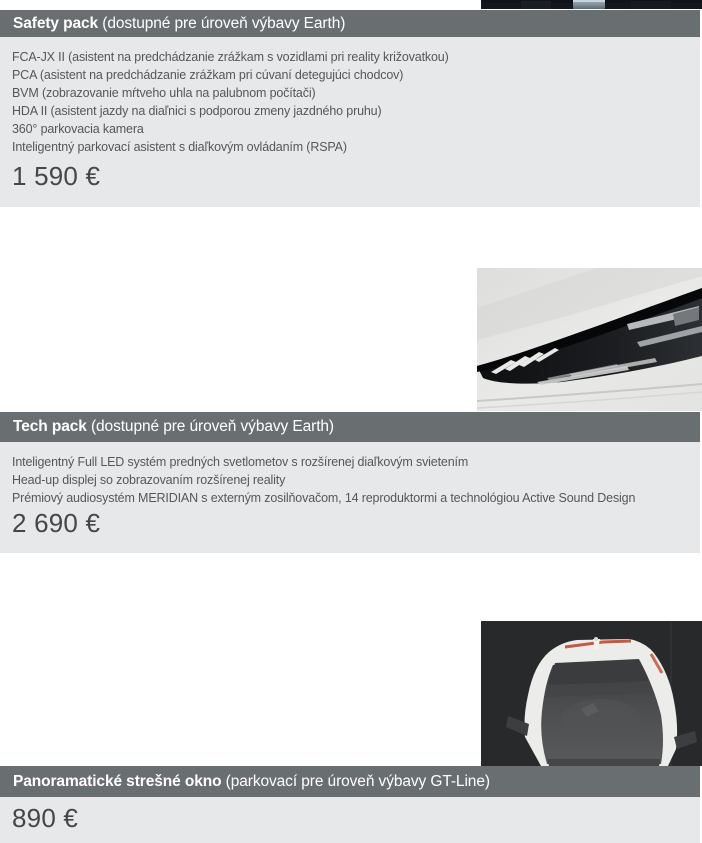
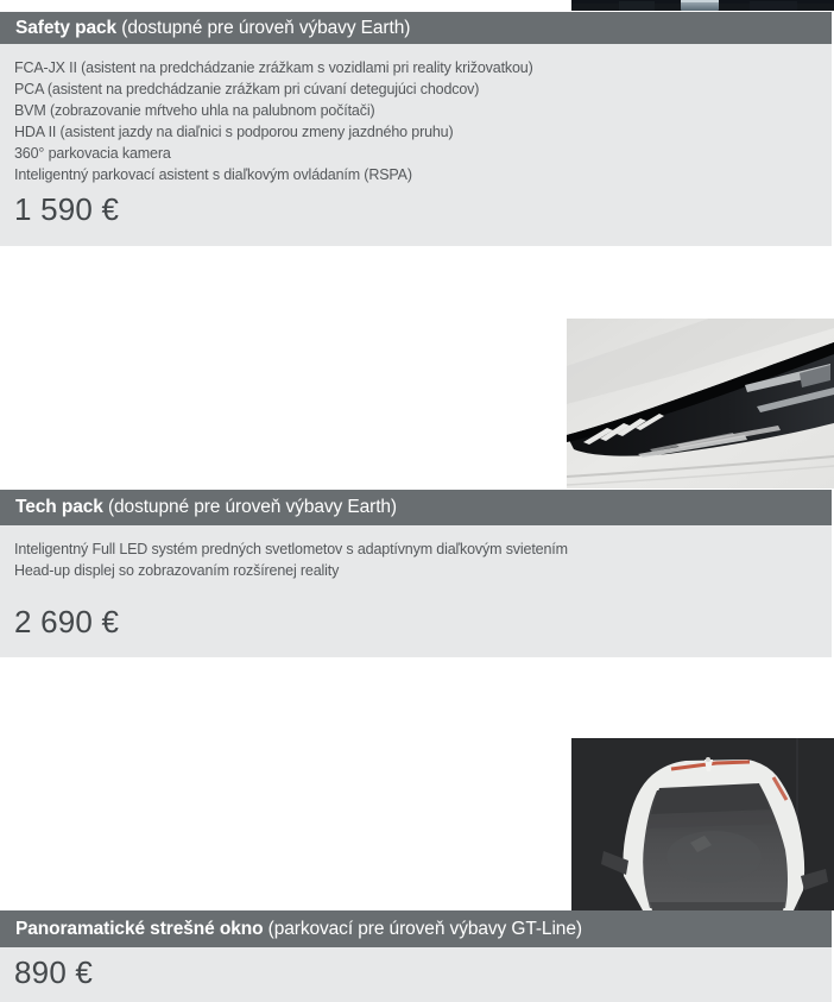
  Safety pack
  (dostupné pre úroveň výbavy Earth)
  FCA-JX II (asistent na predchádzanie zrážkam s vozidlami pri reality križovatkou)
  PCA (asistent na predchádzanie zrážkam pri cúvaní detegujúci chodcov)
  BVM (zobrazovanie mŕtveho uhla na palubnom počítači)
  HDA II (asistent jazdy na diaľnici s podporou zmeny jazdného pruhu)
  360° parkovacia kamera
  Inteligentný parkovací asistent s diaľkovým ovládaním (RSPA)
  1 590 €
  Tech pack
  (dostupné pre úroveň výbavy Earth)
- Inteligentný Full LED systém predných svetlometov s rozšírenej diaľkovým svietením
+ Inteligentný Full LED systém predných svetlometov s adaptívnym diaľkovým svietením
  Head-up displej so zobrazovaním rozšírenej reality
- Prémiový audiosystém MERIDIAN s externým zosilňovačom, 14 reproduktormi a technológiou Active Sound Design
  2 690 €
  Panoramatické strešné okno
  (parkovací pre úroveň výbavy GT-Line)
  890 €
